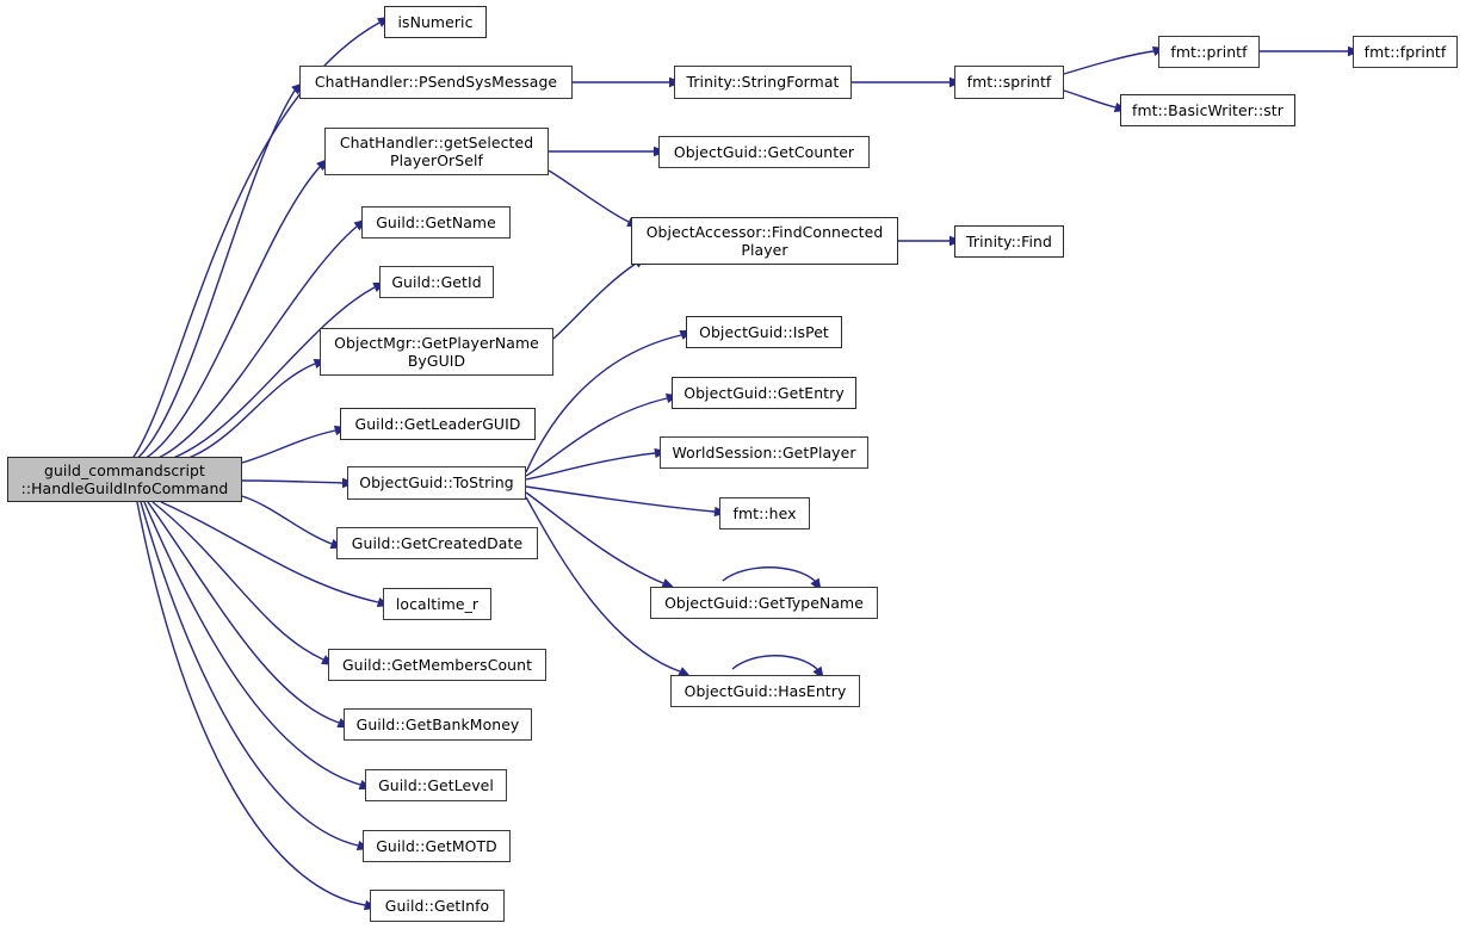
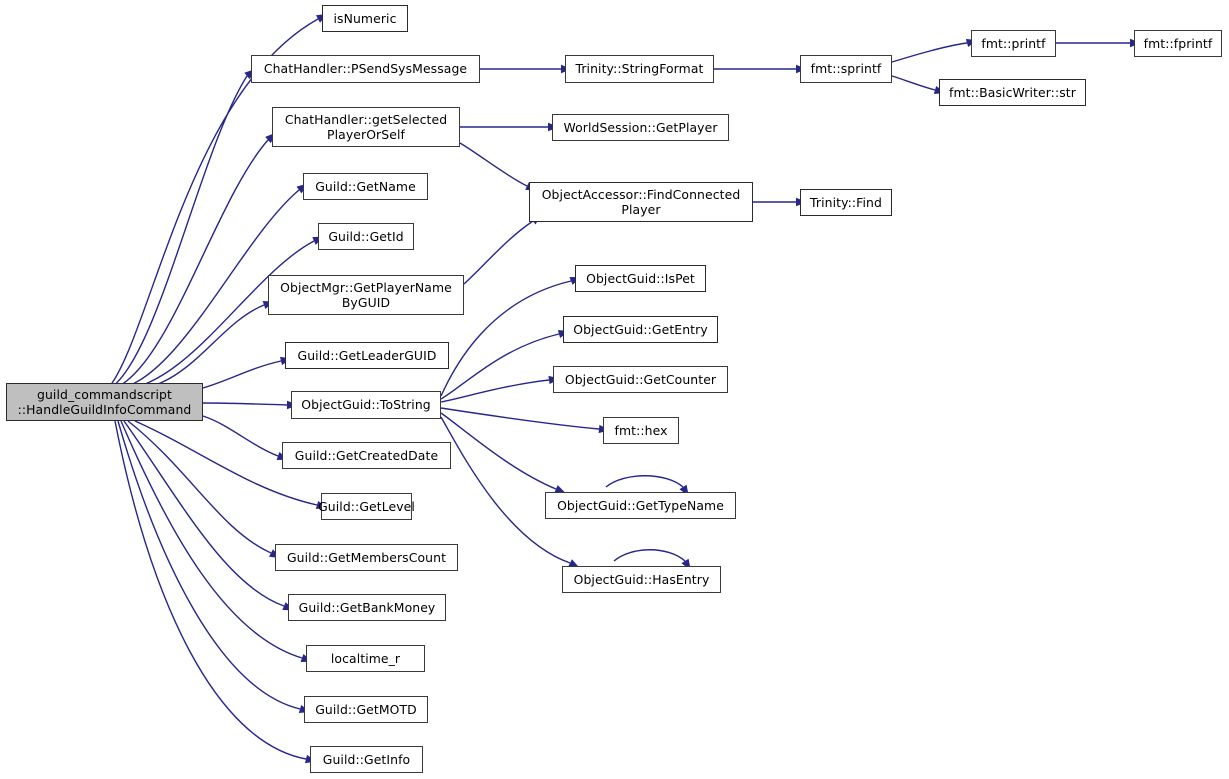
  guild_commandscript
  ::HandleGuildInfoCommand
  isNumeric
  ChatHandler::PSendSysMessage
  ChatHandler::getSelected
  PlayerOrSelf
  Guild::GetName
  Guild::GetId
  ObjectMgr::GetPlayerName
  ByGUID
  Guild::GetLeaderGUID
  ObjectGuid::ToString
  Guild::GetCreatedDate
- localtime_r
+ Guild::GetLevel
  Guild::GetMembersCount
  Guild::GetBankMoney
- Guild::GetLevel
+ localtime_r
  Guild::GetMOTD
  Guild::GetInfo
  Trinity::StringFormat
- ObjectGuid::GetCounter
+ WorldSession::GetPlayer
  ObjectAccessor::FindConnected
  Player
  ObjectGuid::IsPet
  ObjectGuid::GetEntry
- WorldSession::GetPlayer
+ ObjectGuid::GetCounter
  fmt::hex
  ObjectGuid::GetTypeName
  ObjectGuid::HasEntry
  fmt::sprintf
  Trinity::Find
  fmt::printf
  fmt::BasicWriter::str
  fmt::fprintf
